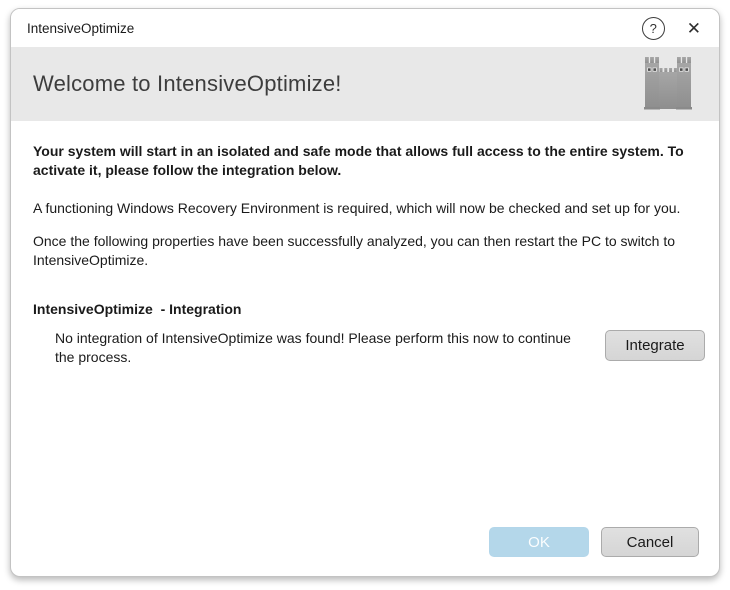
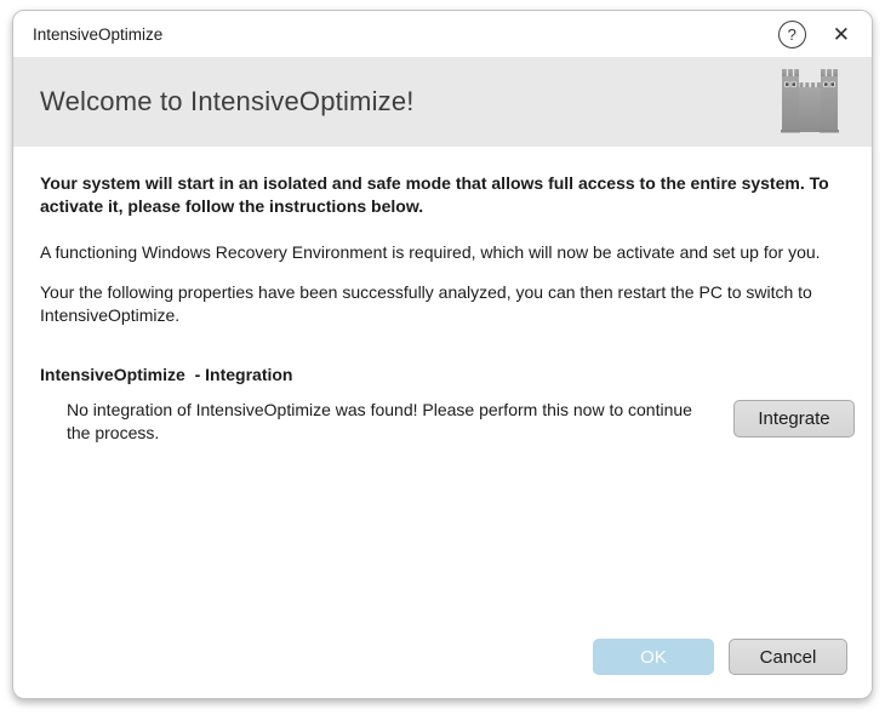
  IntensiveOptimize
  ?
  ✕
  Welcome to IntensiveOptimize!
- Your system will start in an isolated and safe mode that allows full access to the entire system. To activate it, please follow the integration below.
+ Your system will start in an isolated and safe mode that allows full access to the entire system. To activate it, please follow the instructions below.
- A functioning Windows Recovery Environment is required, which will now be checked and set up for you.
+ A functioning Windows Recovery Environment is required, which will now be activate and set up for you.
- Once the following properties have been successfully analyzed, you can then restart the PC to switch to IntensiveOptimize.
+ Your the following properties have been successfully analyzed, you can then restart the PC to switch to IntensiveOptimize.
  IntensiveOptimize - Integration
  No integration of IntensiveOptimize was found! Please perform this now to continue the process.
  Integrate
  OK
  Cancel
